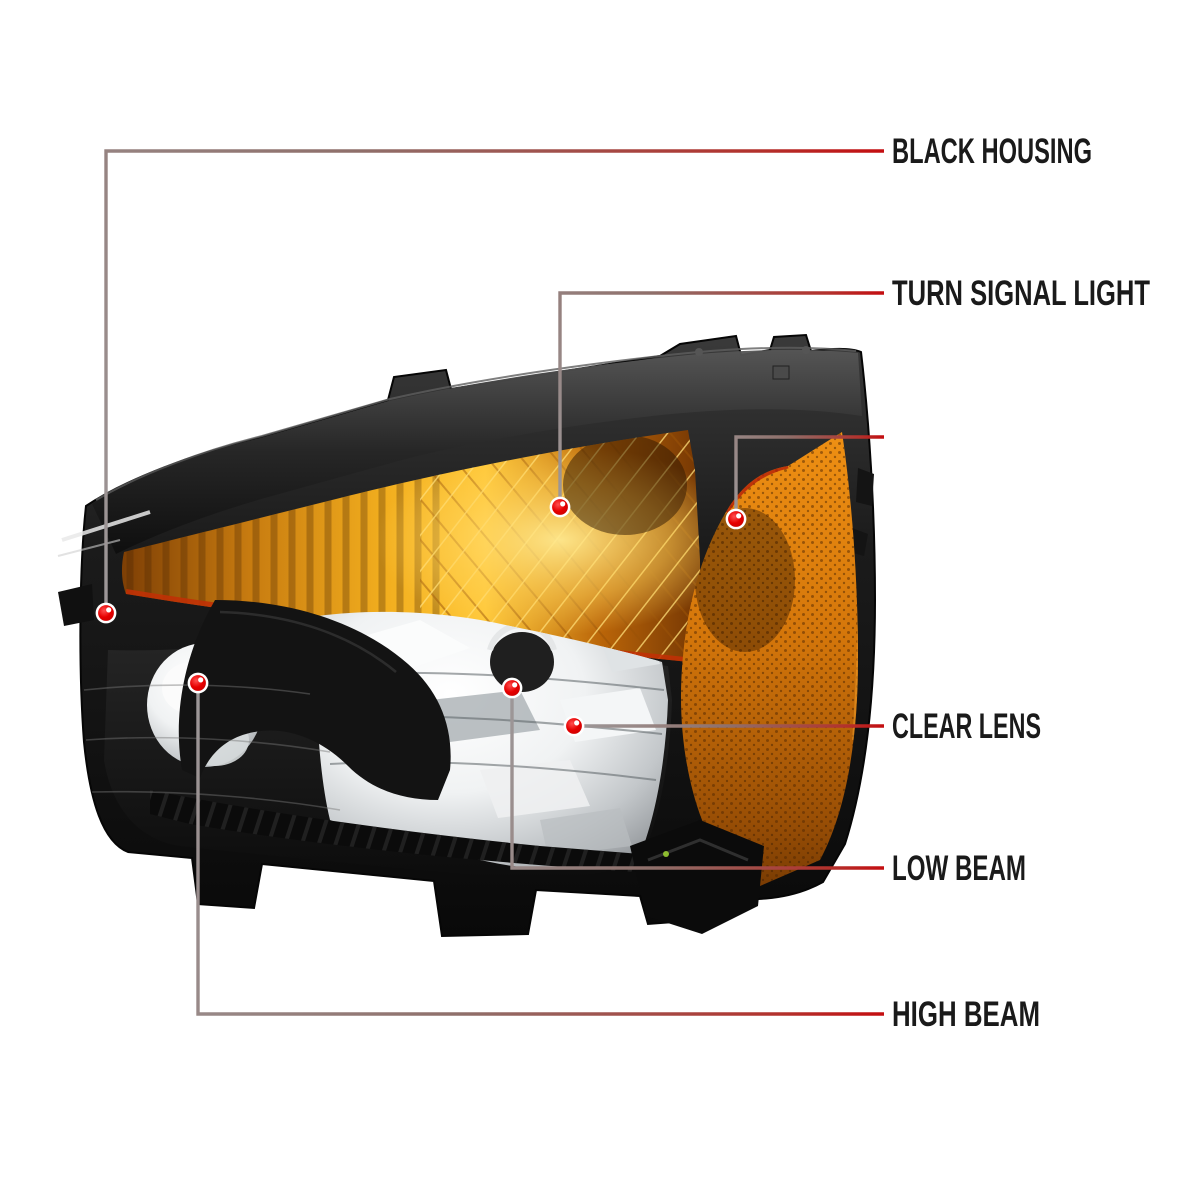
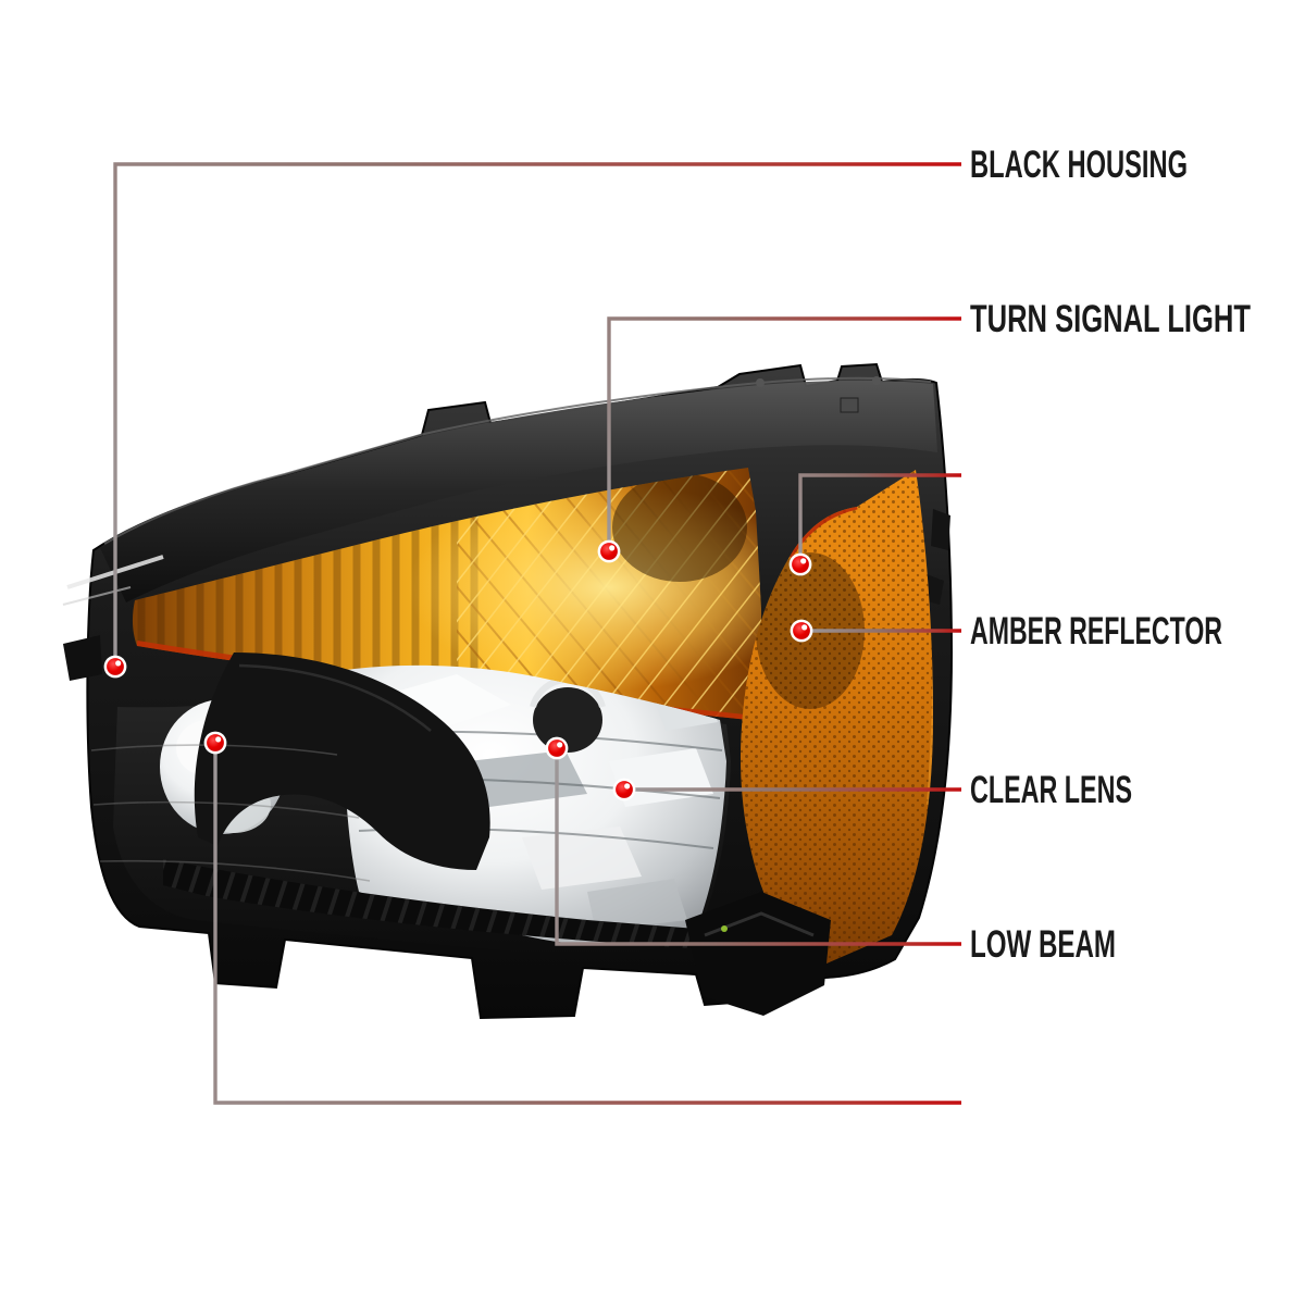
  BLACK HOUSING
  TURN SIGNAL LIGHT
+ AMBER REFLECTOR
  CLEAR LENS
  LOW BEAM
- HIGH BEAM
